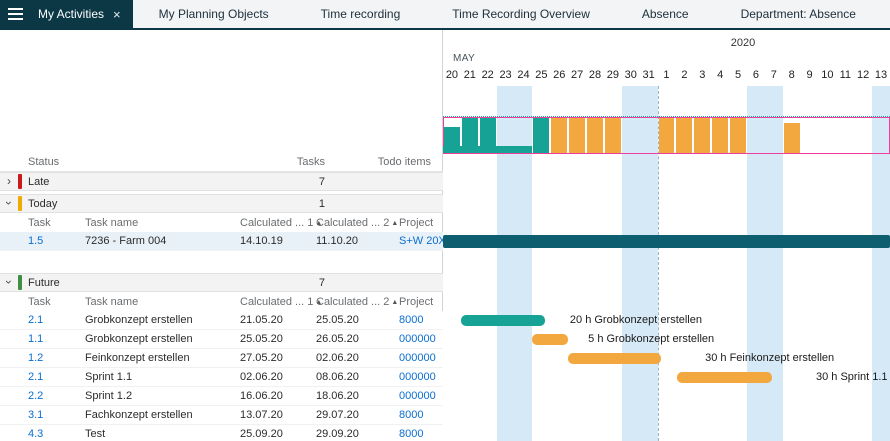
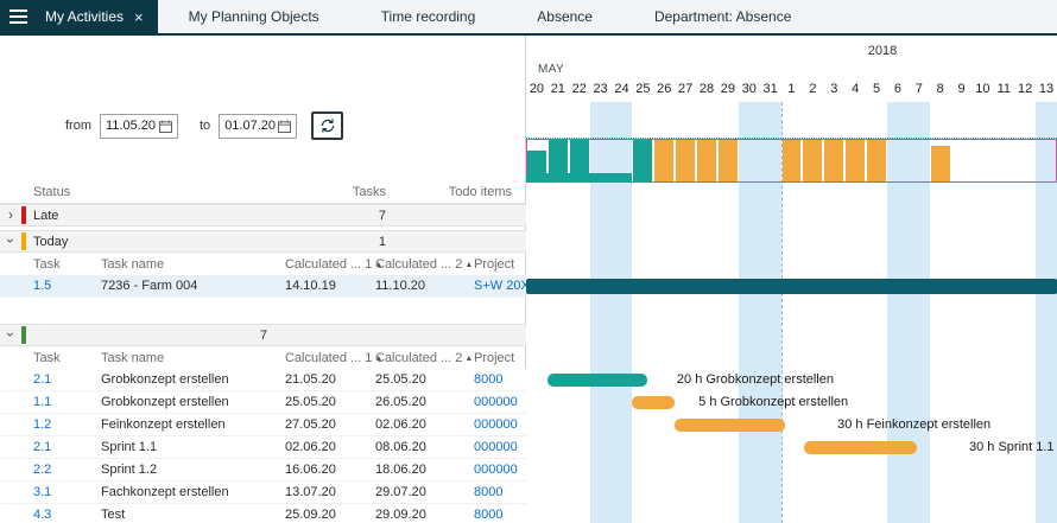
  My Activities
  ×
  My Planning Objects
  Time recording
- Time Recording Overview
  Absence
  Department: Absence
+ from
+ 11.05.20
+ to
+ 01.07.20
  Status
  Tasks
  Todo items
  ›
  Late
  7
  Today
  1
  Task
  Task name
  Calculated ... 1
  Calculated ... 2
  Project
  1.5
  7236 - Farm 004
  14.10.19
  11.10.20
  S+W 20
- Future
  7
  Task
  Task name
  Calculated ... 1
  Calculated ... 2
  Project
  2.1
  Grobkonzept erstellen
  21.05.20
  25.05.20
  8000
  1.1
  Grobkonzept erstellen
  25.05.20
  26.05.20
  000000
  1.2
  Feinkonzept erstellen
  27.05.20
  02.06.20
  000000
  2.1
  Sprint 1.1
  02.06.20
  08.06.20
  000000
  2.2
  Sprint 1.2
  16.06.20
  18.06.20
  000000
  3.1
  Fachkonzept erstellen
  13.07.20
  29.07.20
  8000
  4.3
  Test
  25.09.20
  29.09.20
  8000
- 2020
+ 2018
  MAY
  20
  21
  22
  23
  24
  25
  26
  27
  28
  29
  30
  31
  1
  2
  3
  4
  5
  6
  7
  8
  9
  10
  11
  12
  13
  20 h Grobkonzept erstellen
  5 h Grobkonzept erstellen
  30 h Feinkonzept erstellen
  30 h Sprint 1.1
